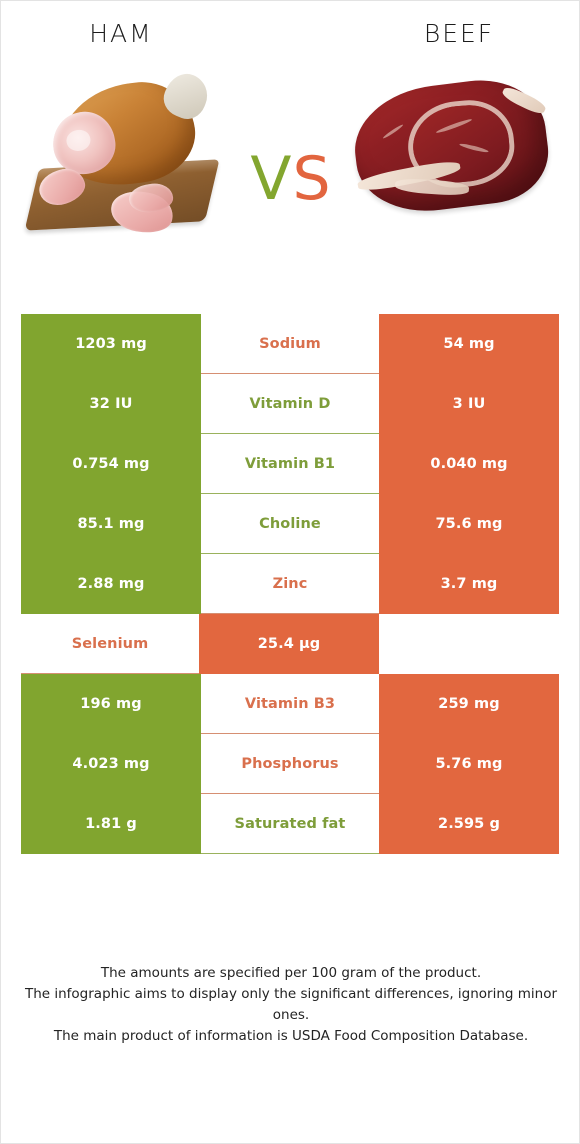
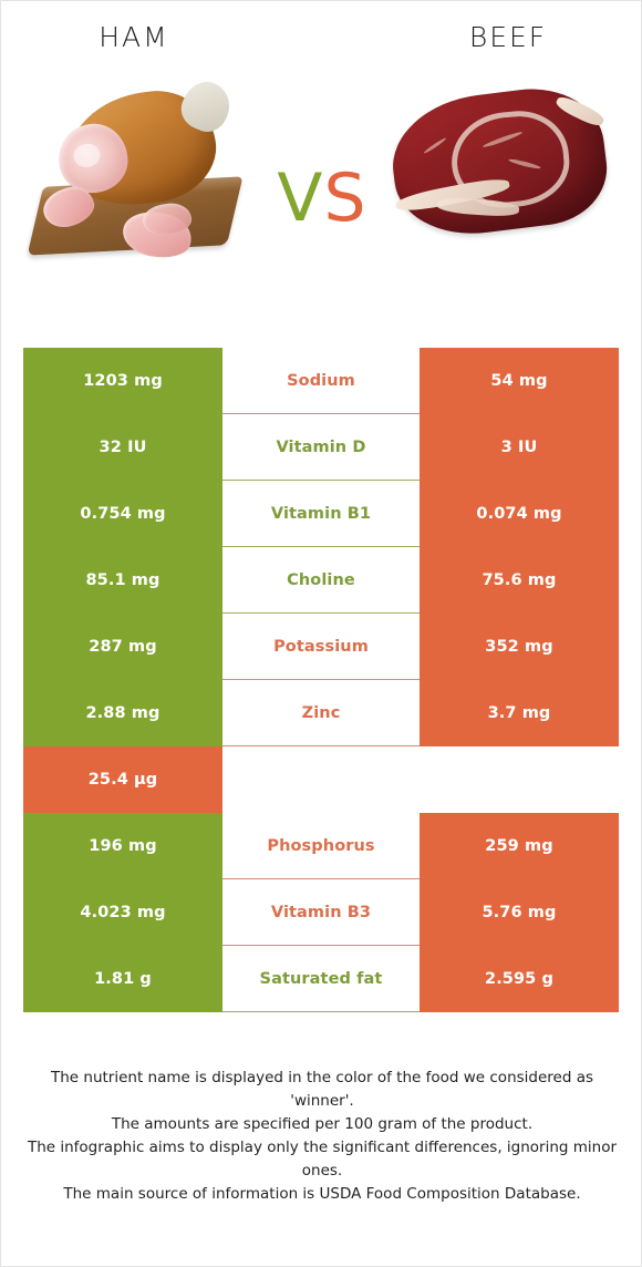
  HAM
  VS
  BEEF
  1203 mg
  Sodium
  54 mg
  32 IU
  Vitamin D
  3 IU
  0.754 mg
  Vitamin B1
- 0.040 mg
+ 0.074 mg
  85.1 mg
  Choline
  75.6 mg
+ 287 mg
+ Potassium
+ 352 mg
  2.88 mg
  Zinc
  3.7 mg
- Selenium
  25.4 µg
  196 mg
- Vitamin B3
+ Phosphorus
  259 mg
  4.023 mg
- Phosphorus
+ Vitamin B3
  5.76 mg
  1.81 g
  Saturated fat
  2.595 g
+ The nutrient name is displayed in the color of the food we considered as 'winner'.
  The amounts are specified per 100 gram of the product.
  The infographic aims to display only the significant differences, ignoring minor ones.
- The main product of information is USDA Food Composition Database.
+ The main source of information is USDA Food Composition Database.
